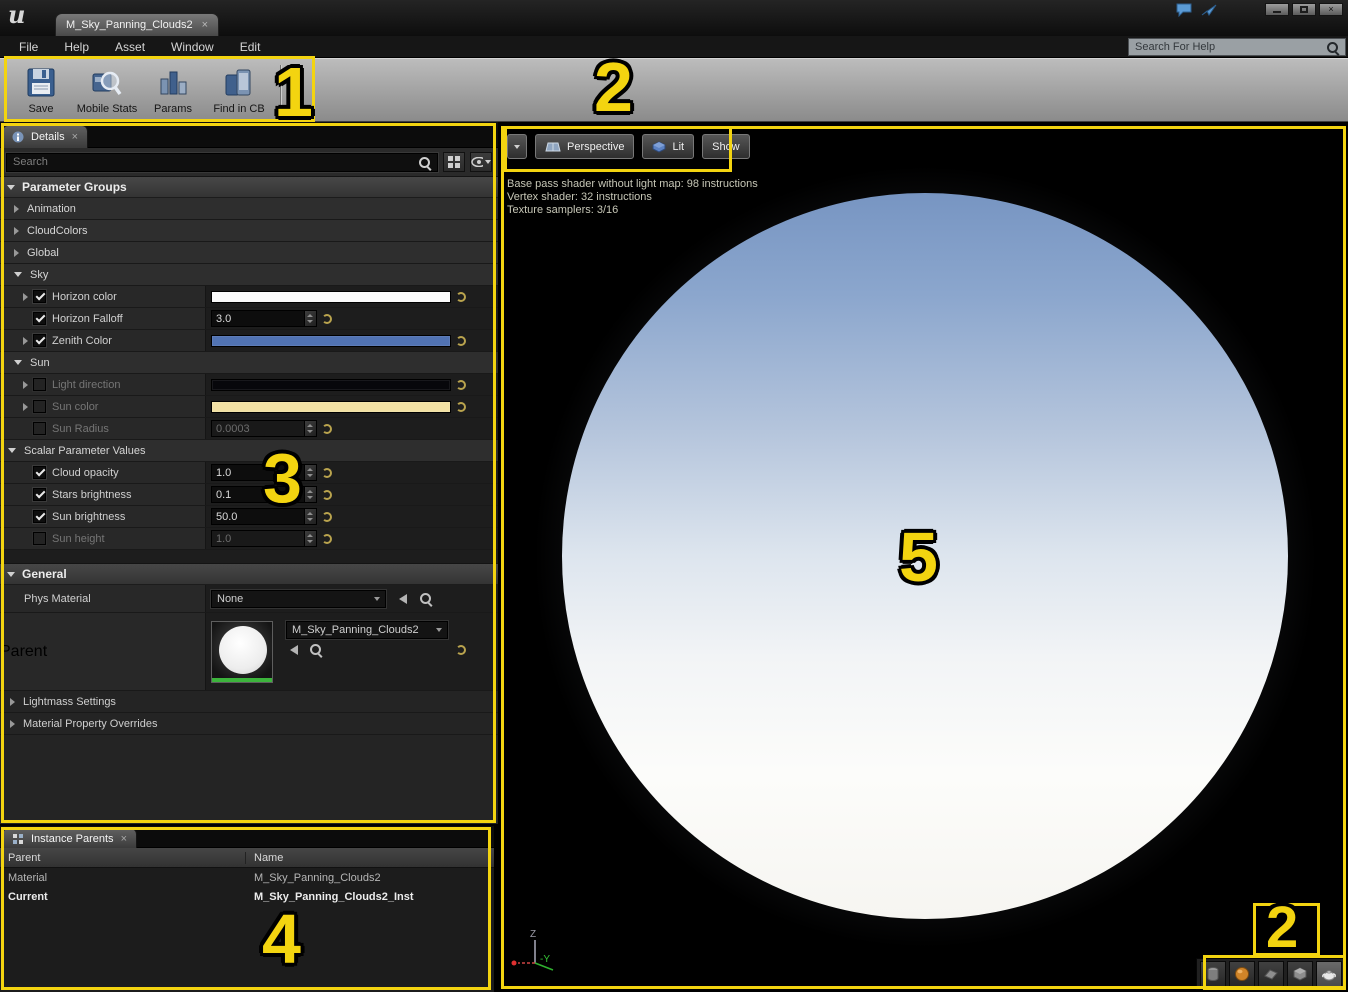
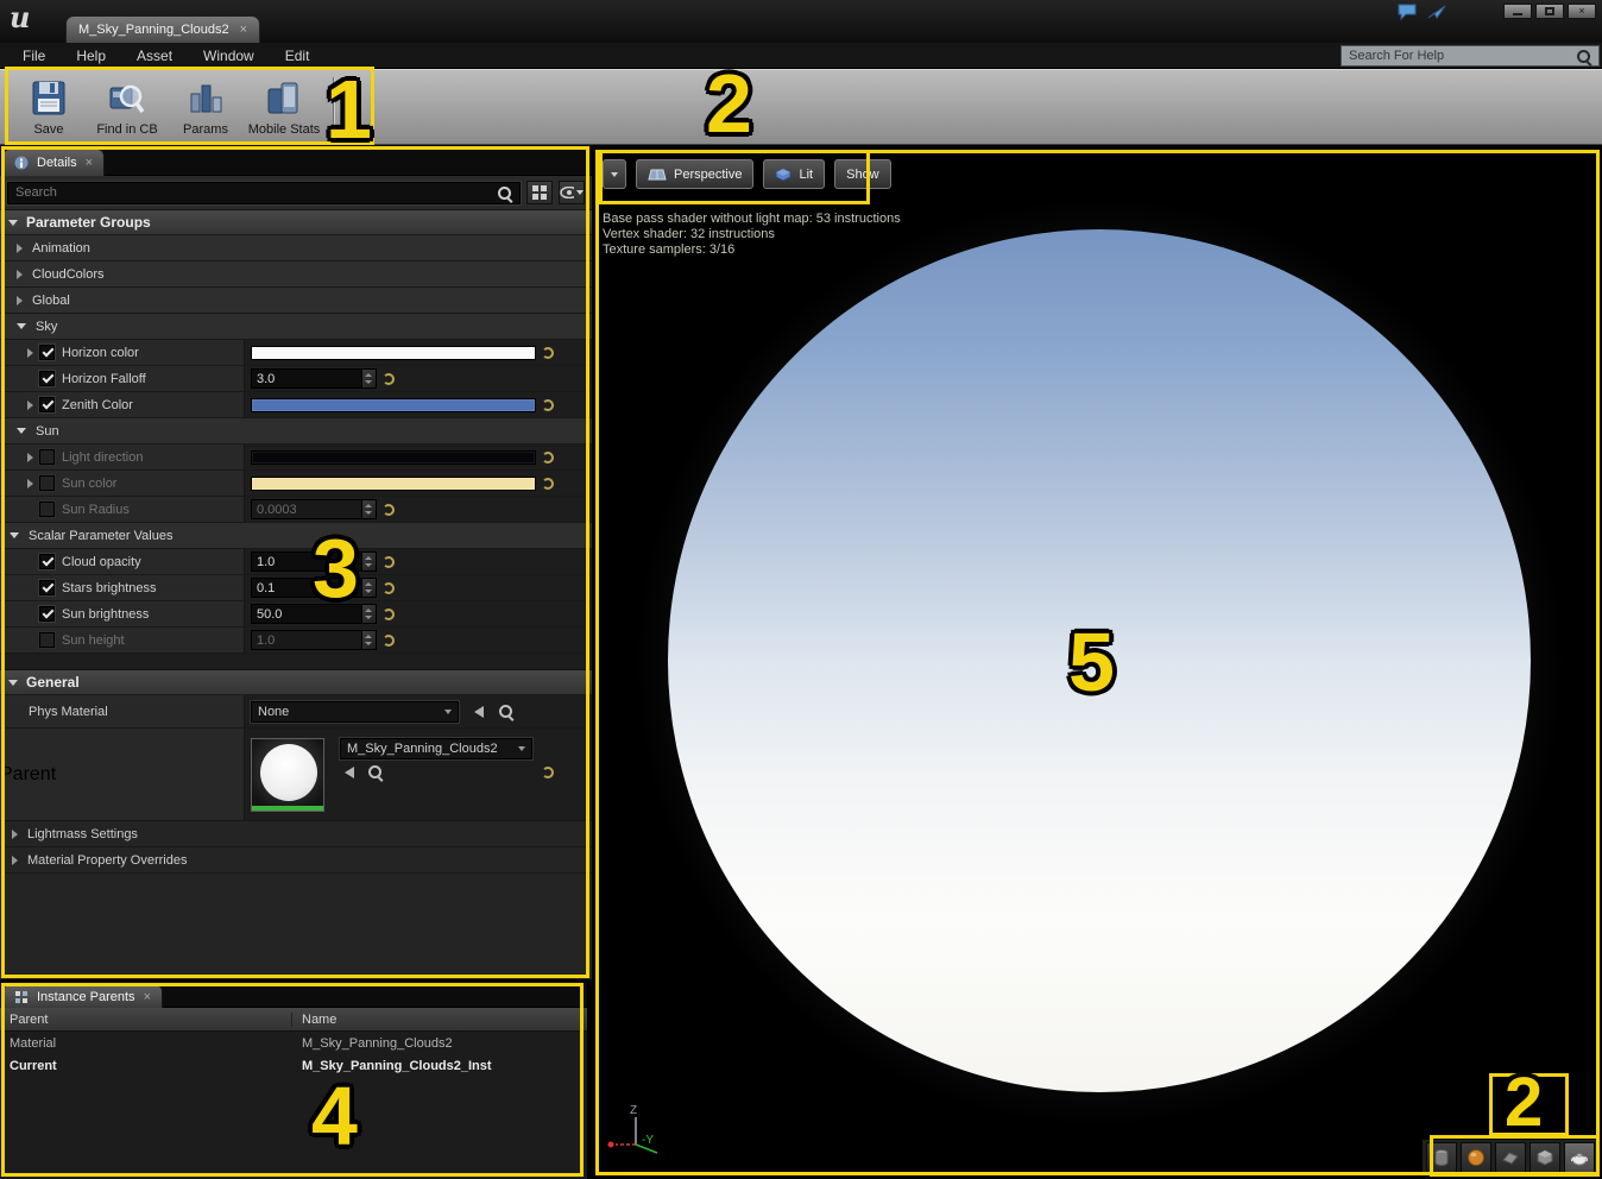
  u
  M_Sky_Panning_Clouds2
  ×
  ×
  File
  Help
  Asset
  Window
  Edit
  Search For Help
  Save
- Mobile Stats
+ Find in CB
  Params
- Find in CB
+ Mobile Stats
  Details
  ×
  Search
  Parameter Groups
  Animation
  CloudColors
  Global
  Sky
  Horizon color
  Horizon Falloff
  3.0
  Zenith Color
  Sun
  Light direction
  Sun color
  Sun Radius
  0.0003
  Scalar Parameter Values
  Cloud opacity
  1.0
  Stars brightness
  0.1
  Sun brightness
  50.0
  Sun height
  1.0
  General
  Phys Material
  None
  Parent
  M_Sky_Panning_Clouds2
  Lightmass Settings
  Material Property Overrides
  Instance Parents
  ×
  Parent
  Name
  Material
  M_Sky_Panning_Clouds2
  Current
  M_Sky_Panning_Clouds2_Inst
  Perspective
  Lit
  Show
- Base pass shader without light map: 98 instructions
+ Base pass shader without light map: 53 instructions
  Vertex shader: 32 instructions
  Texture samplers: 3/16
  Z
  -Y
  1
  2
  3
  4
  5
  2
